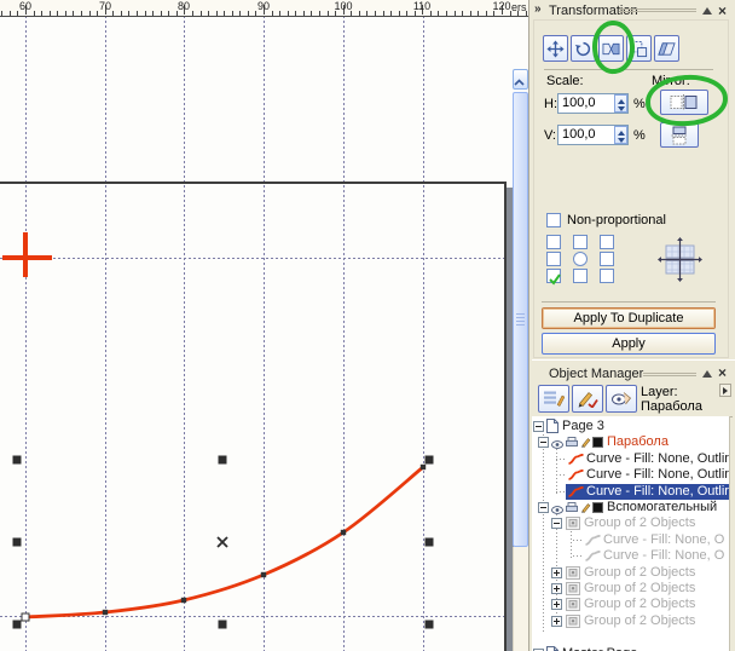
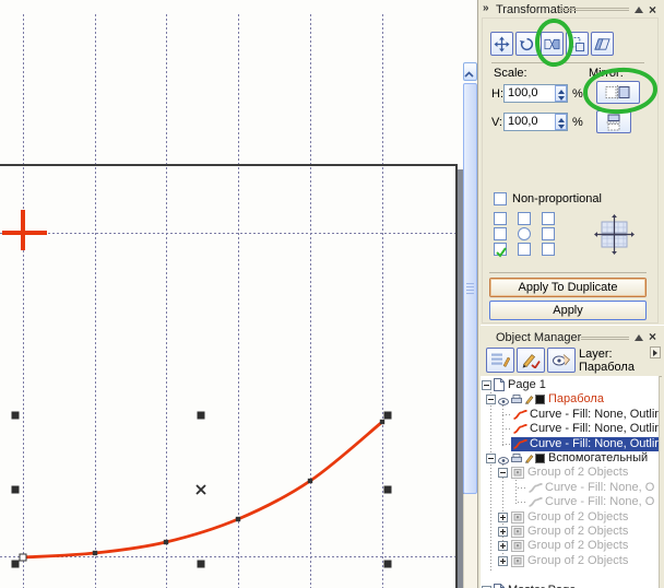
- 60
- 70
- 80
- 90
- 100
- 110
- 120
- ers
  »
  Transformation
  ×
  Scale:
  Mirror:
  H:
  100,0
  %
  V:
  100,0
  %
  Non-proportional
  Apply To Duplicate
  Apply
  Object Manager
  ×
  Layer:
  Парабола
- Page 3
+ Page 1
  Парабола
  Curve - Fill: None, Outlir
  Curve - Fill: None, Outlir
  Curve - Fill: None, Outlir
  Вспомогательный
  Group of 2 Objects
  Curve - Fill: None, O
  Curve - Fill: None, O
  Group of 2 Objects
  Group of 2 Objects
  Group of 2 Objects
  Group of 2 Objects
